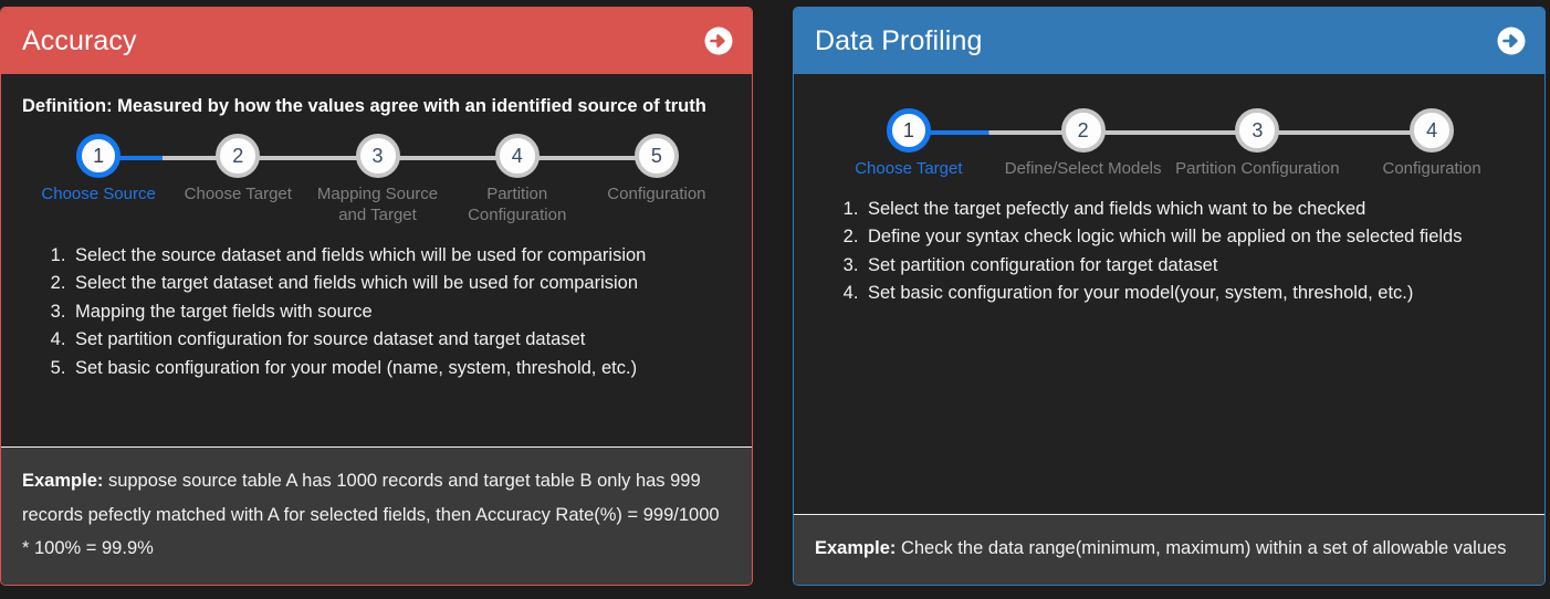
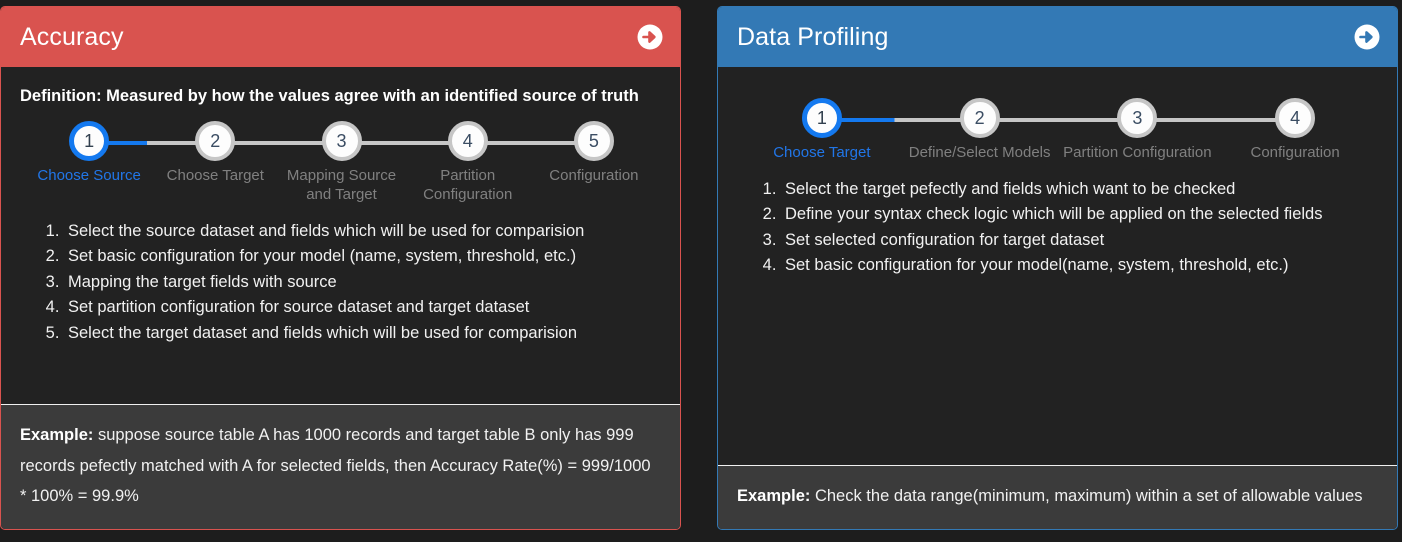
  Accuracy
  Definition: Measured by how the values agree with an identified source of truth
  1
  Choose Source
  2
  Choose Target
  3
  Mapping Source and Target
  4
  Partition Configuration
  5
  Configuration
  Select the source dataset and fields which will be used for comparision
- Select the target dataset and fields which will be used for comparision
+ Set basic configuration for your model (name, system, threshold, etc.)
  Mapping the target fields with source
  Set partition configuration for source dataset and target dataset
- Set basic configuration for your model (name, system, threshold, etc.)
+ Select the target dataset and fields which will be used for comparision
  Example: suppose source table A has 1000 records and target table B only has 999 records pefectly matched with A for selected fields, then Accuracy Rate(%) = 999/1000 * 100% = 99.9%
  Data Profiling
  1
  Choose Target
  2
  Define/Select Models
  3
  Partition Configuration
  4
  Configuration
  Select the target pefectly and fields which want to be checked
  Define your syntax check logic which will be applied on the selected fields
- Set partition configuration for target dataset
+ Set selected configuration for target dataset
- Set basic configuration for your model(your, system, threshold, etc.)
+ Set basic configuration for your model(name, system, threshold, etc.)
  Example: Check the data range(minimum, maximum) within a set of allowable values
